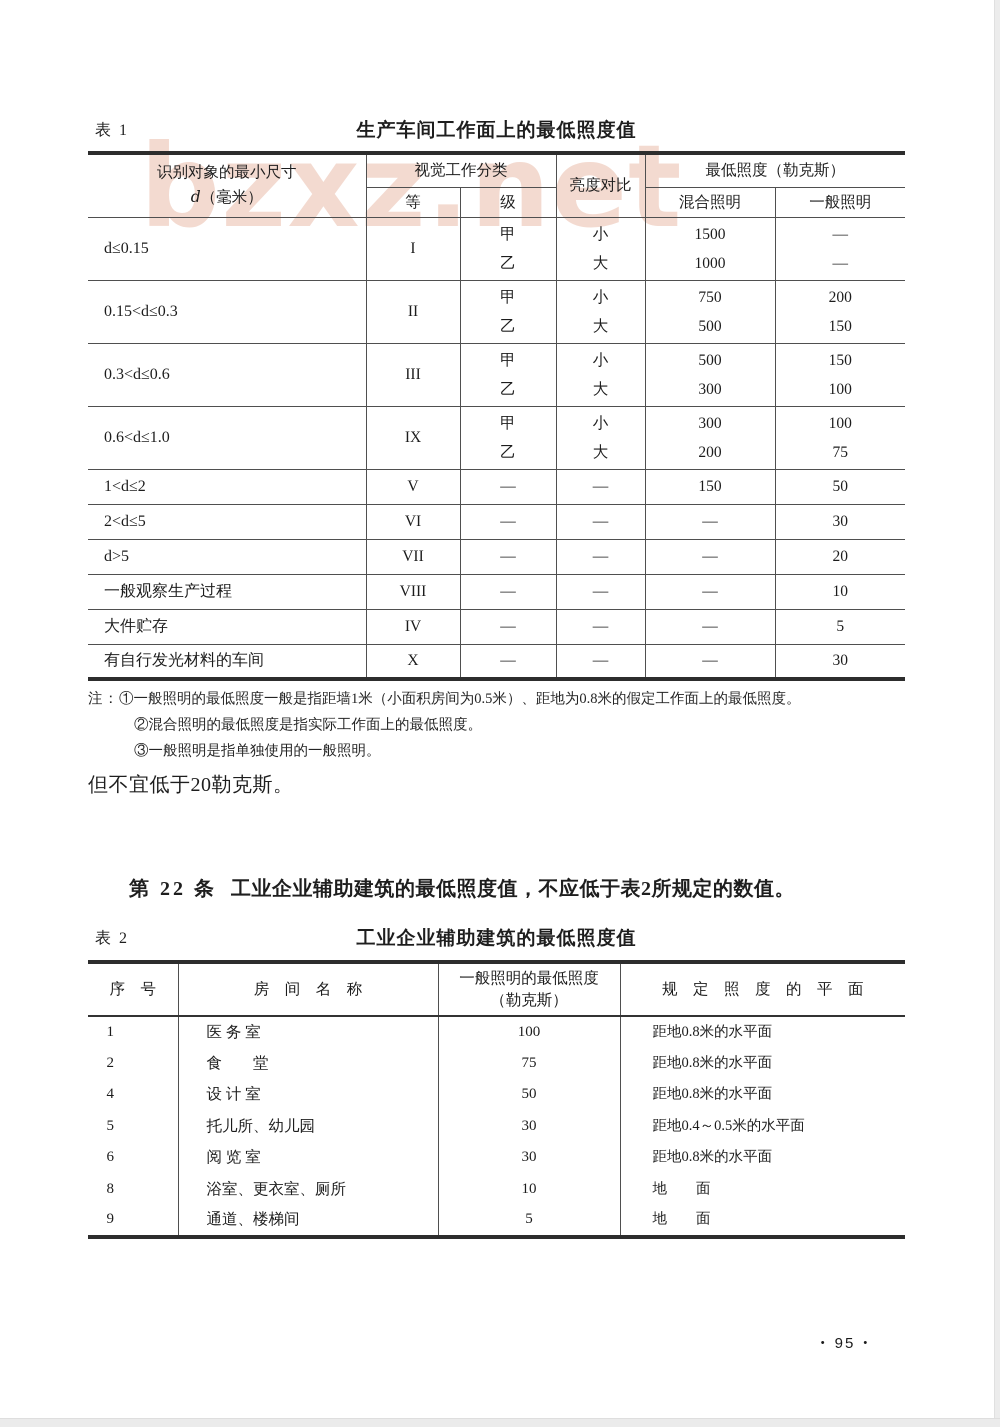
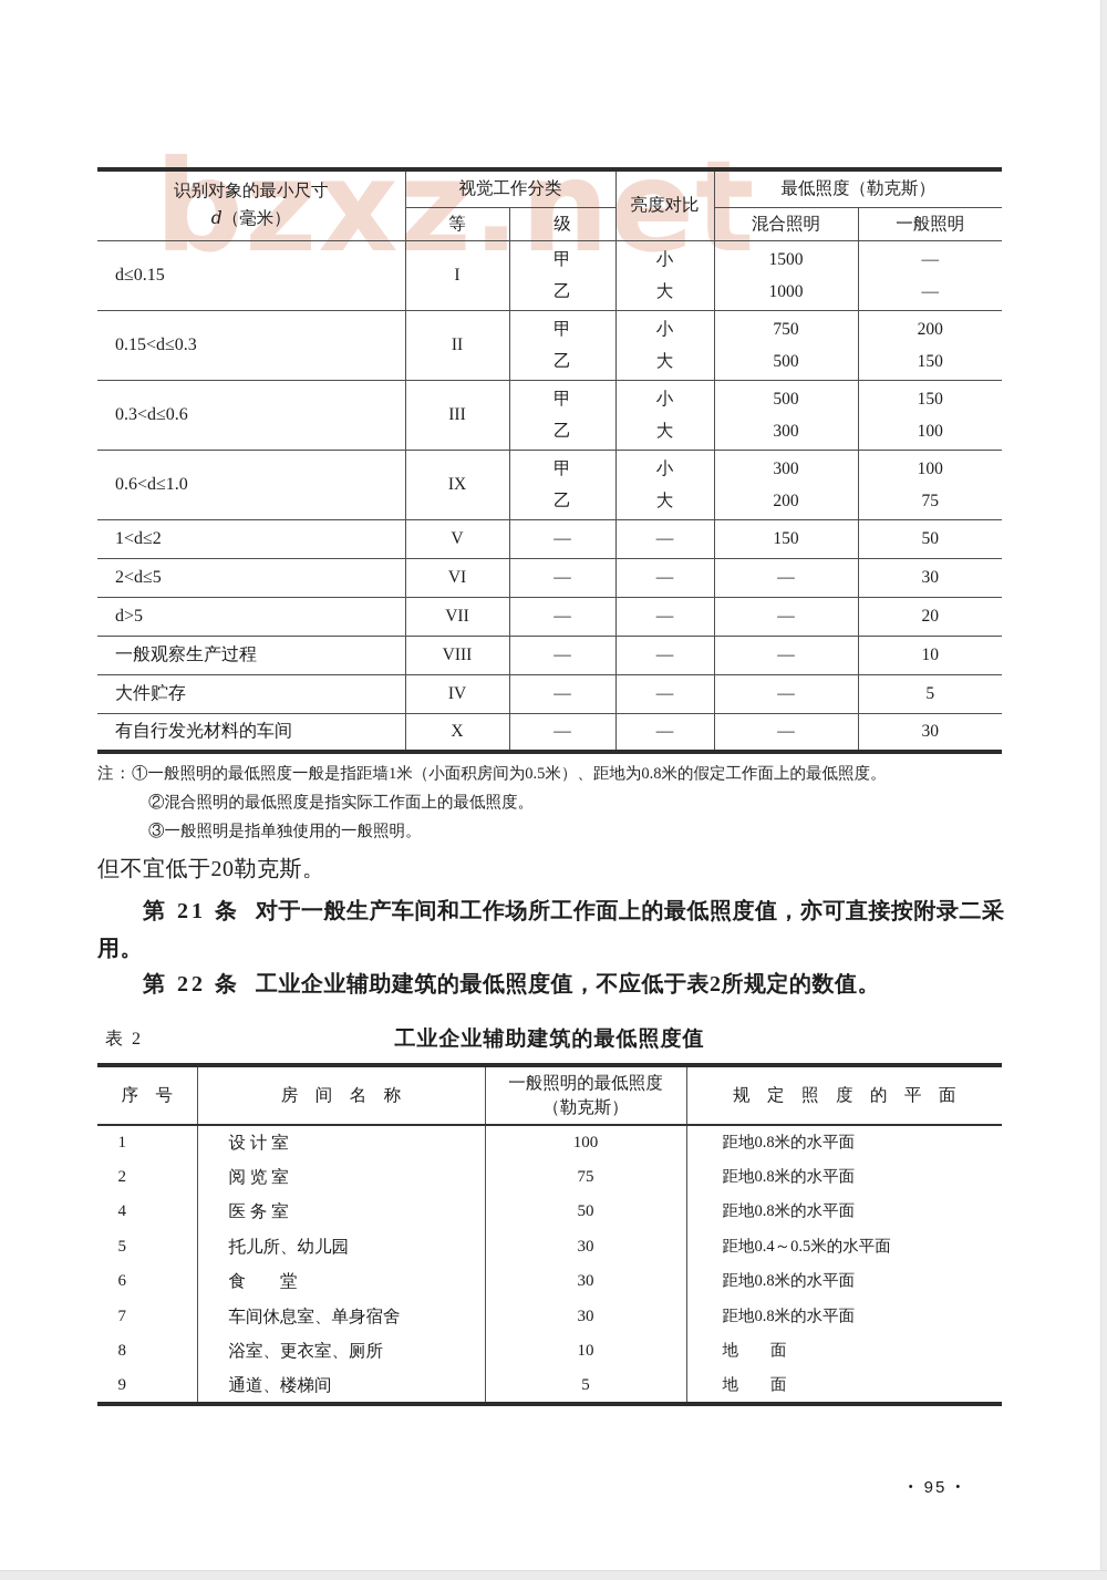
  bzxz.net
- 表 1
- 生产车间工作面上的最低照度值
  识别对象的最小尺寸 d（毫米）	视觉工作分类	亮度对比	最低照度（勒克斯）
  等	级	混合照明	一般照明
  d≤0.15	I	甲乙	小大	15001000	——
  0.15<d≤0.3	II	甲乙	小大	750500	200150
  0.3<d≤0.6	III	甲乙	小大	500300	150100
  0.6<d≤1.0	IX	甲乙	小大	300200	10075
  1<d≤2	V	—	—	150	50
  2<d≤5	VI	—	—	—	30
  d>5	VII	—	—	—	20
  一般观察生产过程	VIII	—	—	—	10
  大件贮存	IV	—	—	—	5
  有自行发光材料的车间	X	—	—	—	30
  注：①一般照明的最低照度一般是指距墙1米（小面积房间为0.5米）、距地为0.8米的假定工作面上的最低照度。
  ②混合照明的最低照度是指实际工作面上的最低照度。
  ③一般照明是指单独使用的一般照明。
  但不宜低于20勒克斯。
+ 第 21 条 对于一般生产车间和工作场所工作面上的最低照度值，亦可直接按附录二采用。
  第 22 条 工业企业辅助建筑的最低照度值，不应低于表2所规定的数值。
  表 2
  工业企业辅助建筑的最低照度值
  序 号	房 间 名 称	一般照明的最低照度 （勒克斯）	规 定 照 度 的 平 面
- 1	医 务 室	100	距地0.8米的水平面
+ 1	设 计 室	100	距地0.8米的水平面
- 2	食 堂	75	距地0.8米的水平面
+ 2	阅 览 室	75	距地0.8米的水平面
- 4	设 计 室	50	距地0.8米的水平面
+ 4	医 务 室	50	距地0.8米的水平面
  5	托儿所、幼儿园	30	距地0.4～0.5米的水平面
- 6	阅 览 室	30	距地0.8米的水平面
+ 6	食 堂	30	距地0.8米的水平面
+ 7	车间休息室、单身宿舍	30	距地0.8米的水平面
  8	浴室、更衣室、厕所	10	地 面
  9	通道、楼梯间	5	地 面
  • 95 •
